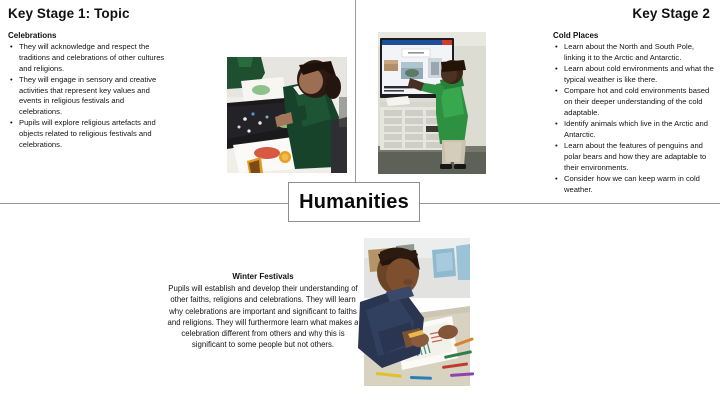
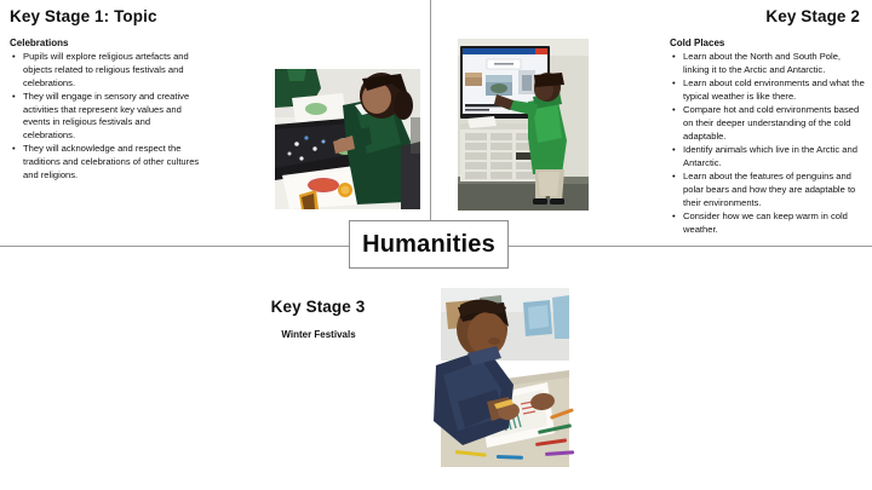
  Key Stage 1: Topic
  Celebrations
  •
- They will acknowledge and respect the traditions and celebrations of other cultures and religions.
+ Pupils will explore religious artefacts and objects related to religious festivals and celebrations.
  •
  They will engage in sensory and creative activities that represent key values and events in religious festivals and celebrations.
  •
- Pupils will explore religious artefacts and objects related to religious festivals and celebrations.
+ They will acknowledge and respect the traditions and celebrations of other cultures and religions.
  Key Stage 2
  Cold Places
  •
  Learn about the North and South Pole, linking it to the Arctic and Antarctic.
  •
  Learn about cold environments and what the typical weather is like there.
  •
  Compare hot and cold environments based on their deeper understanding of the cold adaptable.
  •
  Identify animals which live in the Arctic and Antarctic.
  •
  Learn about the features of penguins and polar bears and how they are adaptable to their environments.
  •
  Consider how we can keep warm in cold weather.
+ Key Stage 3
  Winter Festivals
- Pupils will establish and develop their understanding of other faiths, religions and celebrations. They will learn why celebrations are important and significant to faiths and religions. They will furthermore learn what makes a celebration different from others and why this is significant to some people but not others.
  Humanities
